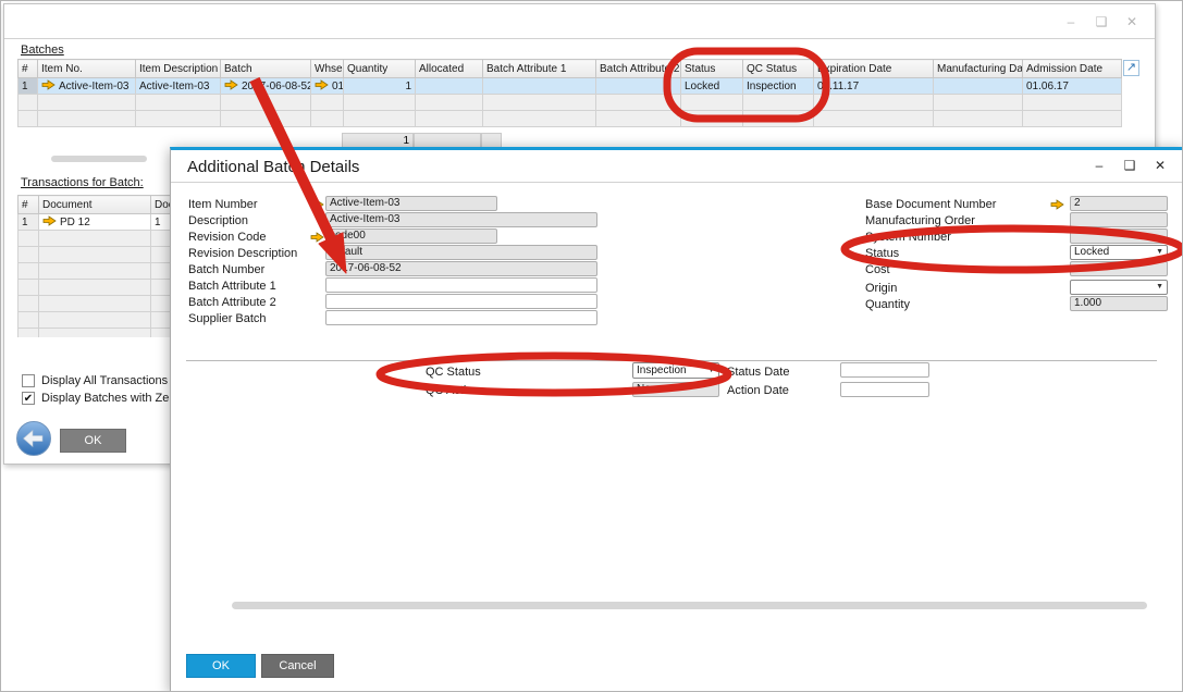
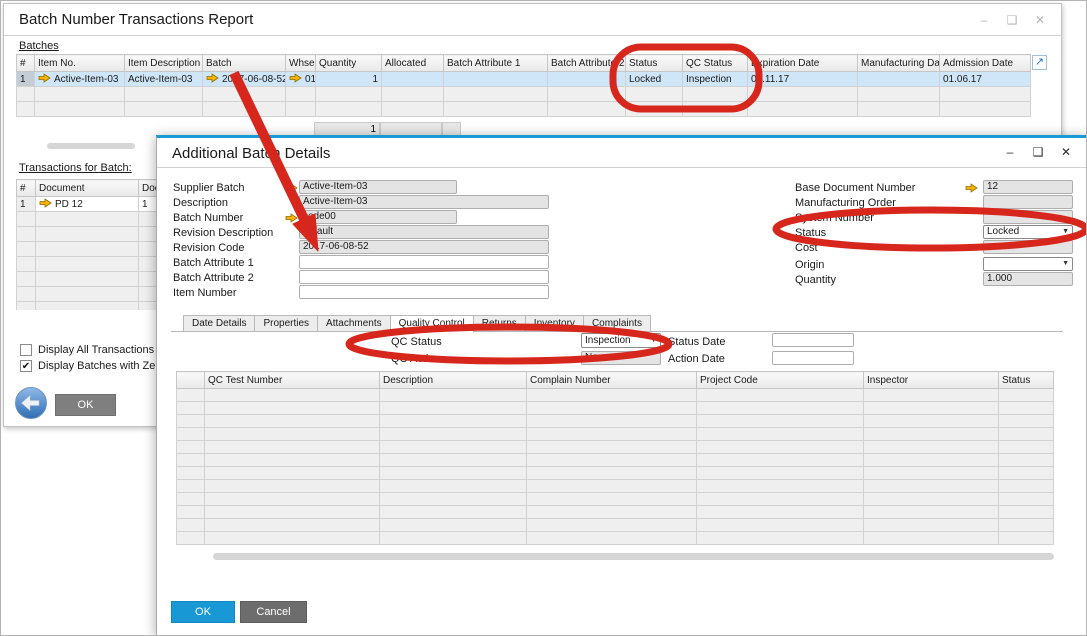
+ Batch Number Transactions Report
  –
  ❑
  ✕
  Batches
  #	Item No.	Item Description	Batch	Whse	Quantity	Allocated	Batch Attribute 1	Batch Attribut 2	Status	QC Status	piration Date	Manufacturing Da	Admission Date
  1	Active-Item-03	Active-Item-03	20-06-08-52	01	1				Locked	Inspection	0.11.17		01.06.17
  1
  ↗
  Transactions for Batch:
  #	Document	Do
  1	PD 12	1
  Display All Transactions
  ✔
  Display Batches with Ze
  OK
  Additional Bat Details
  –
  ❑
  ✕
- Item Number
+ Supplier Batch
  Description
- Revision Code
+ Batch Number
  Revision Description
- Batch Number
+ Revision Code
  Batch Attribute 1
  Batch Attribute 2
- Supplier Batch
+ Item Number
  Active-Item-03
  Active-Item-03
  207-06-08-52
  Base Document Number
  Manufacturing Order
  Status
  Cost
  Origin
  Quantity
- 2
+ 12
  Locked
  1.000
+ Date Details
+ Properties
+ Attachments
+ Quality Control
+ Returns
+ Inventory
+ Complaints
  QC Status
  Inspection
  tatus Date
  Action Date
+ 	QC Test Number	Description	Complain Number	Project Code	Inspector	Status
  OK
  Cancel
